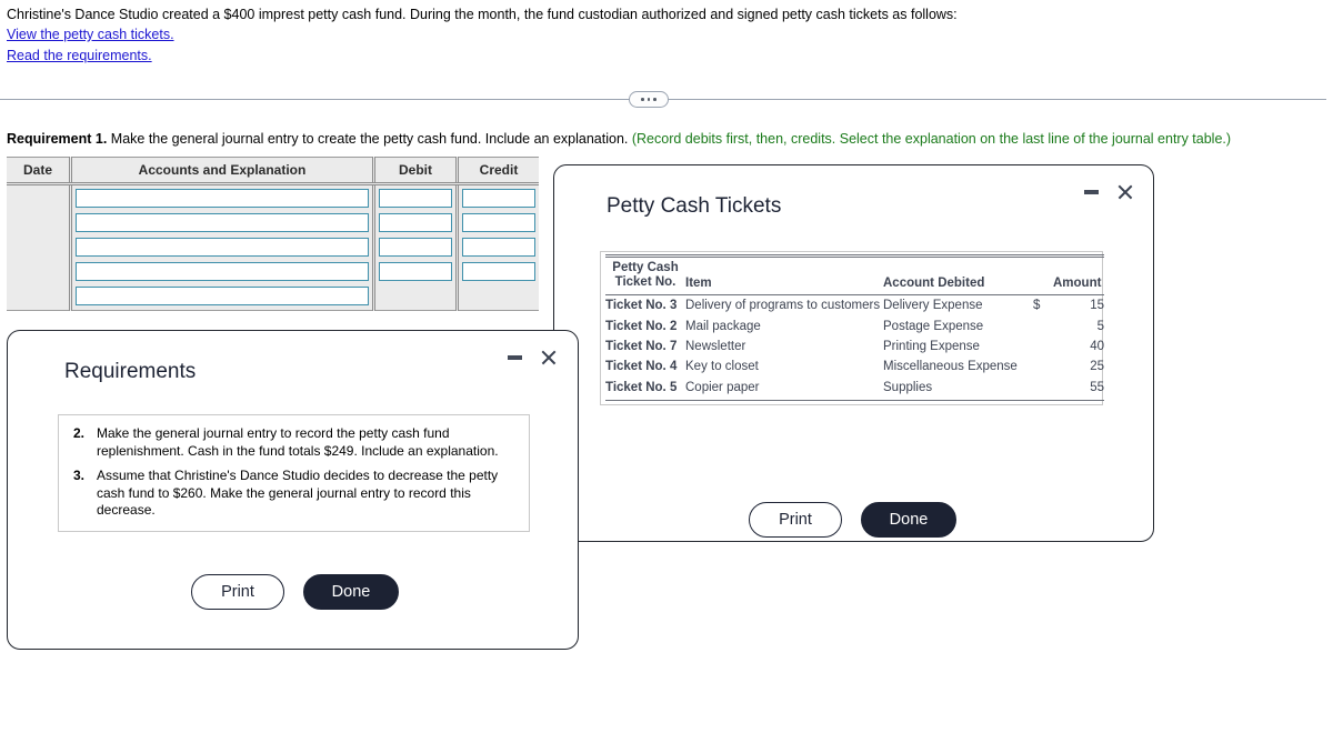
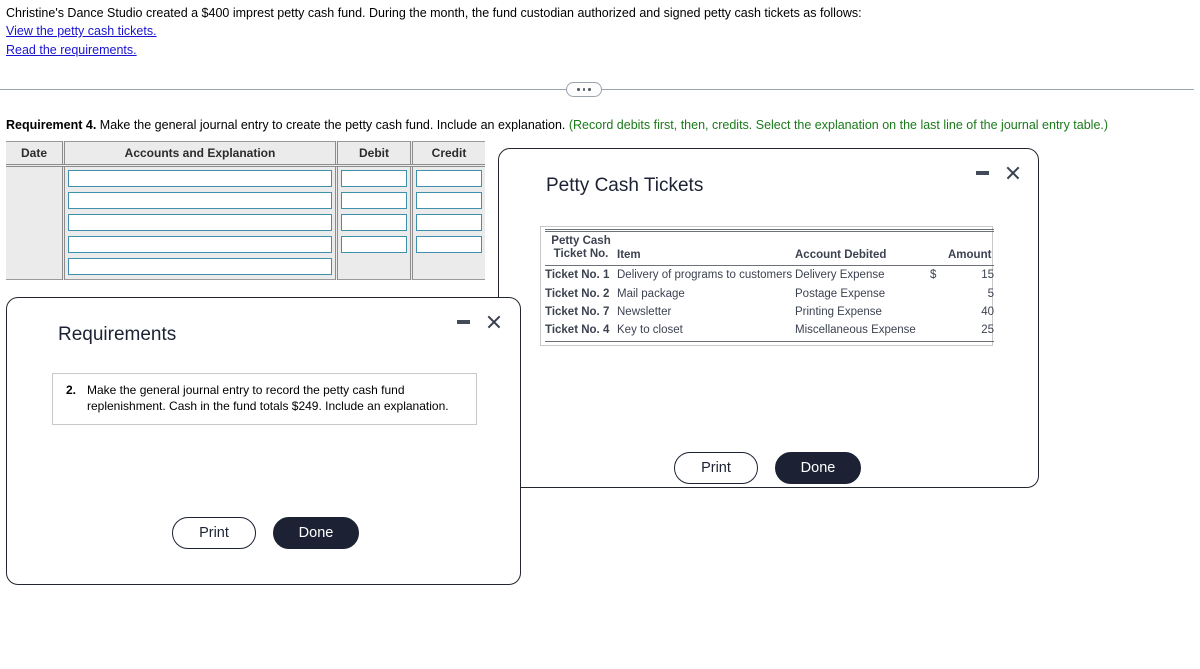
  Christine's Dance Studio created a $400 imprest petty cash fund. During the month, the fund custodian authorized and signed petty cash tickets as follows:
  View the petty cash tickets.
  Read the requirements.
- Requirement 1. Make the general journal entry to create the petty cash fund. Include an explanation. (Record debits first, then, credits. Select the explanation on the last line of the journal entry table.)
+ Requirement 4. Make the general journal entry to create the petty cash fund. Include an explanation. (Record debits first, then, credits. Select the explanation on the last line of the journal entry table.)
  Date	Accounts and Explanation	Debit	Credit
  Petty Cash Tickets
  Petty Cash Ticket No.	Item	Account Debited		Amount
- Ticket No. 3	Delivery of programs to customers	Delivery Expense	$	15
+ Ticket No. 1	Delivery of programs to customers	Delivery Expense	$	15
  Ticket No. 2	Mail package	Postage Expense		5
  Ticket No. 7	Newsletter	Printing Expense		40
  Ticket No. 4	Key to closet	Miscellaneous Expense		25
- Ticket No. 5	Copier paper	Supplies		55
  Print
  Done
  Requirements
  2.
  Make the general journal entry to record the petty cash fund replenishment. Cash in the fund totals $249. Include an explanation.
- 3.
- Assume that Christine's Dance Studio decides to decrease the petty cash fund to $260. Make the general journal entry to record this decrease.
  Print
  Done
